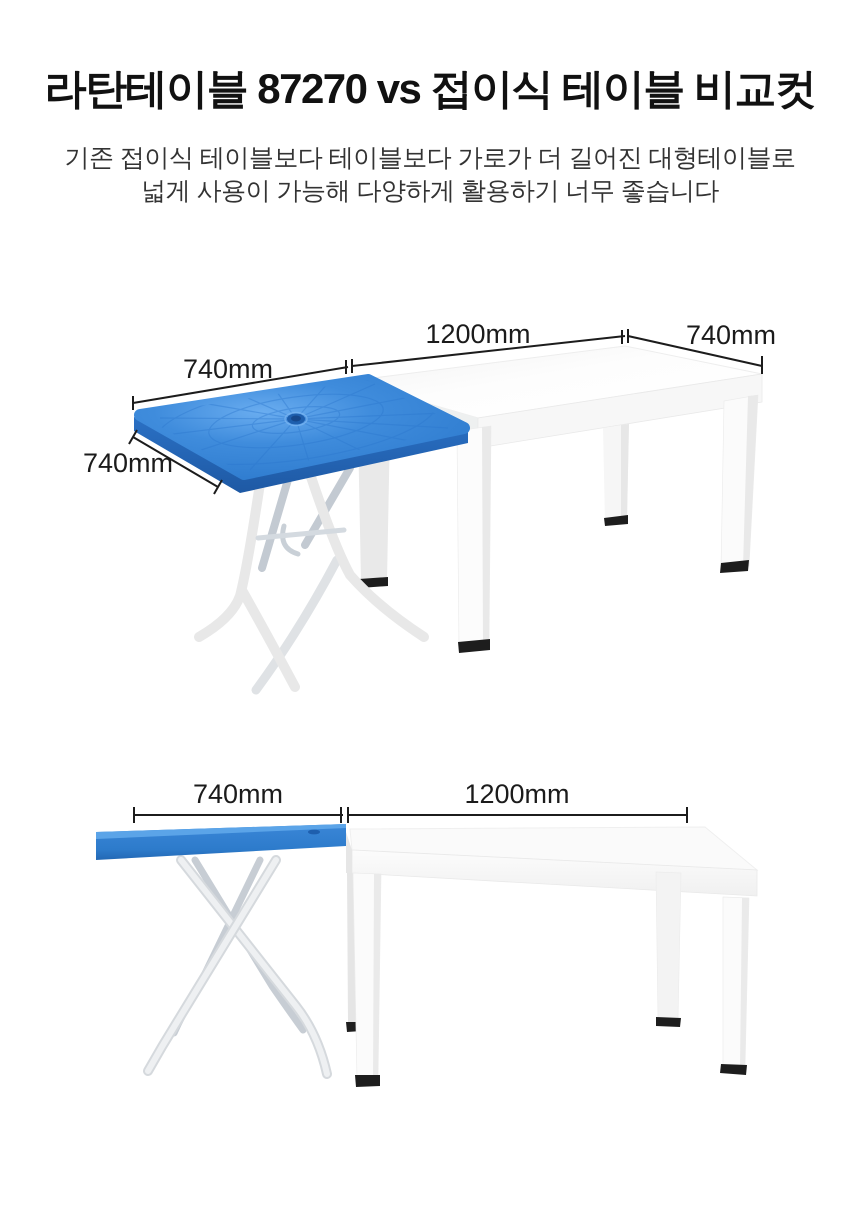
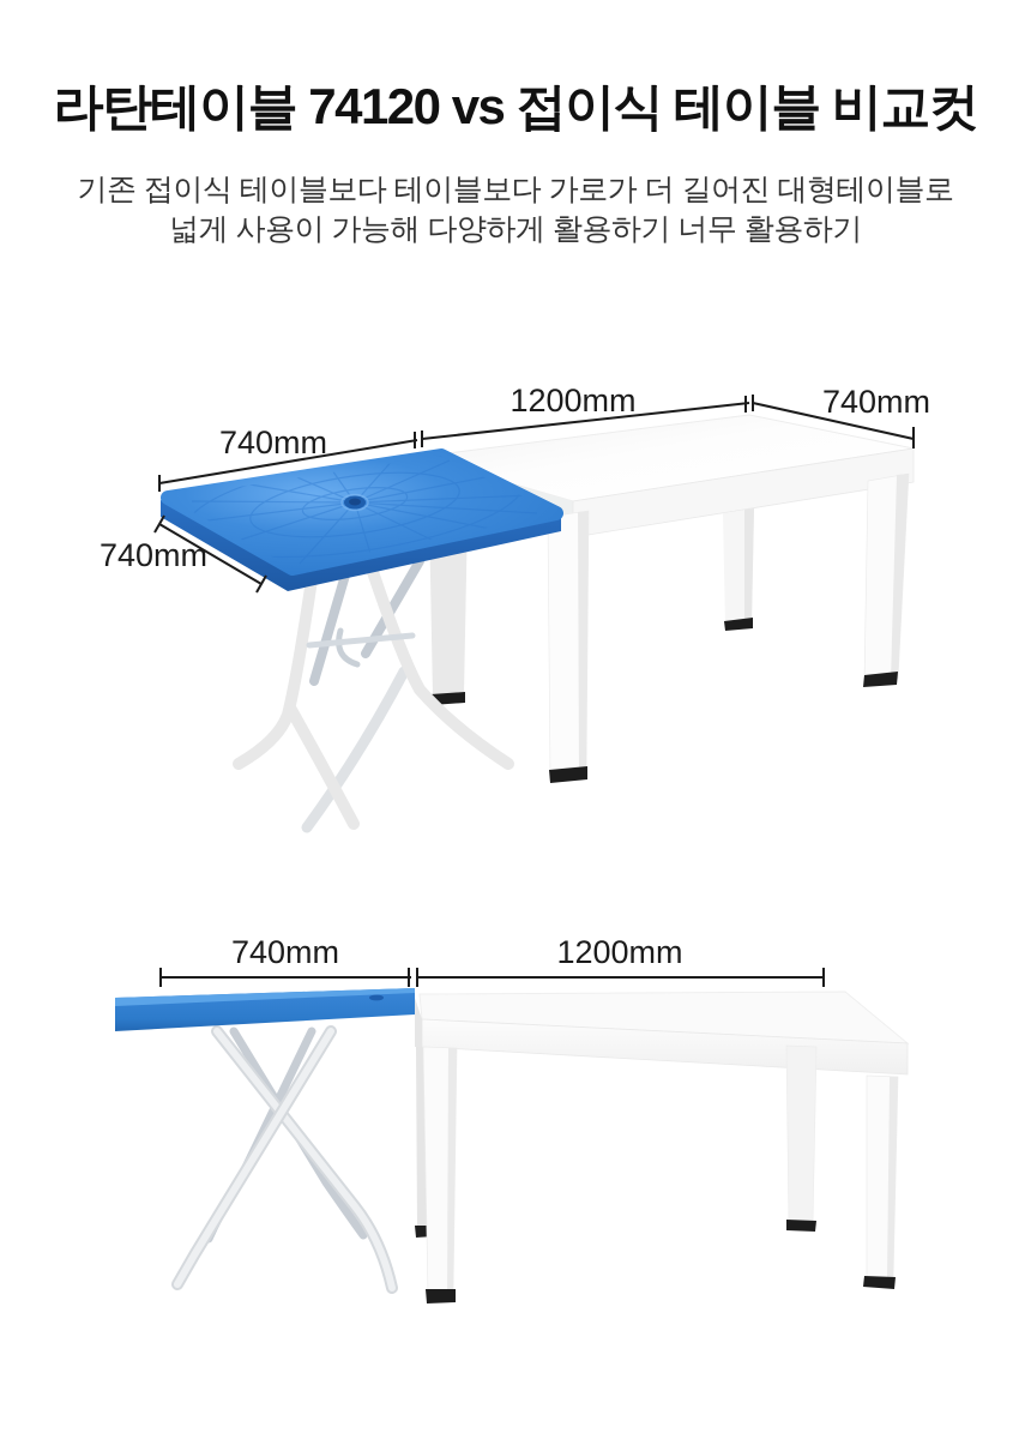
- 라탄테이블 87270 vs 접이식 테이블 비교컷
+ 라탄테이블 74120 vs 접이식 테이블 비교컷
  기존 접이식 테이블보다 테이블보다 가로가 더 길어진 대형테이블로
- 넓게 사용이 가능해 다양하게 활용하기 너무 좋습니다
+ 넓게 사용이 가능해 다양하게 활용하기 너무 활용하기
  740mm
  1200mm
  740mm
  740mm
  740mm
  1200mm
